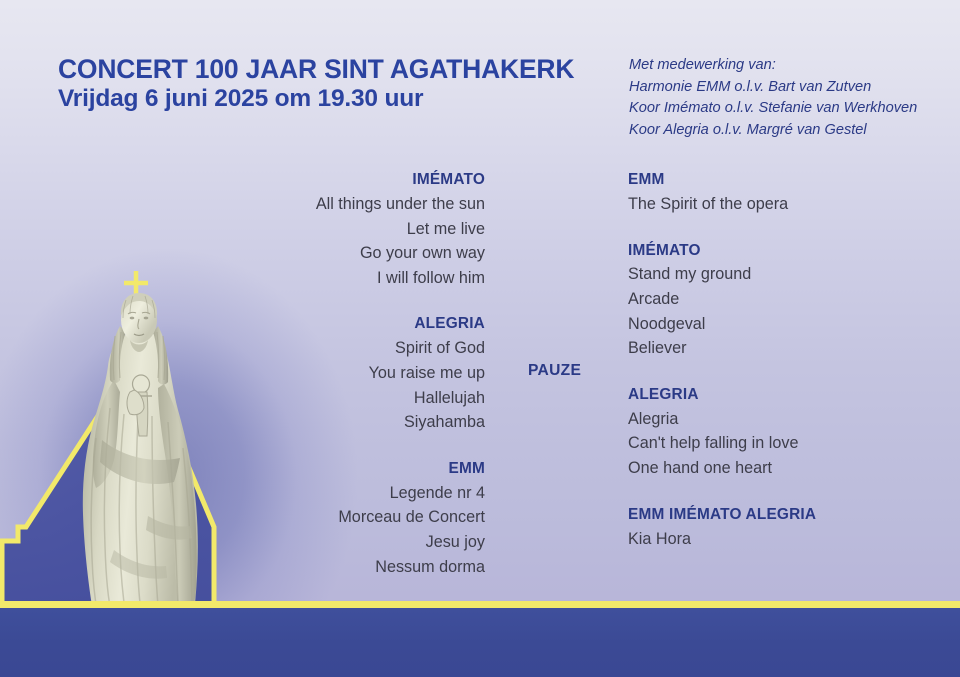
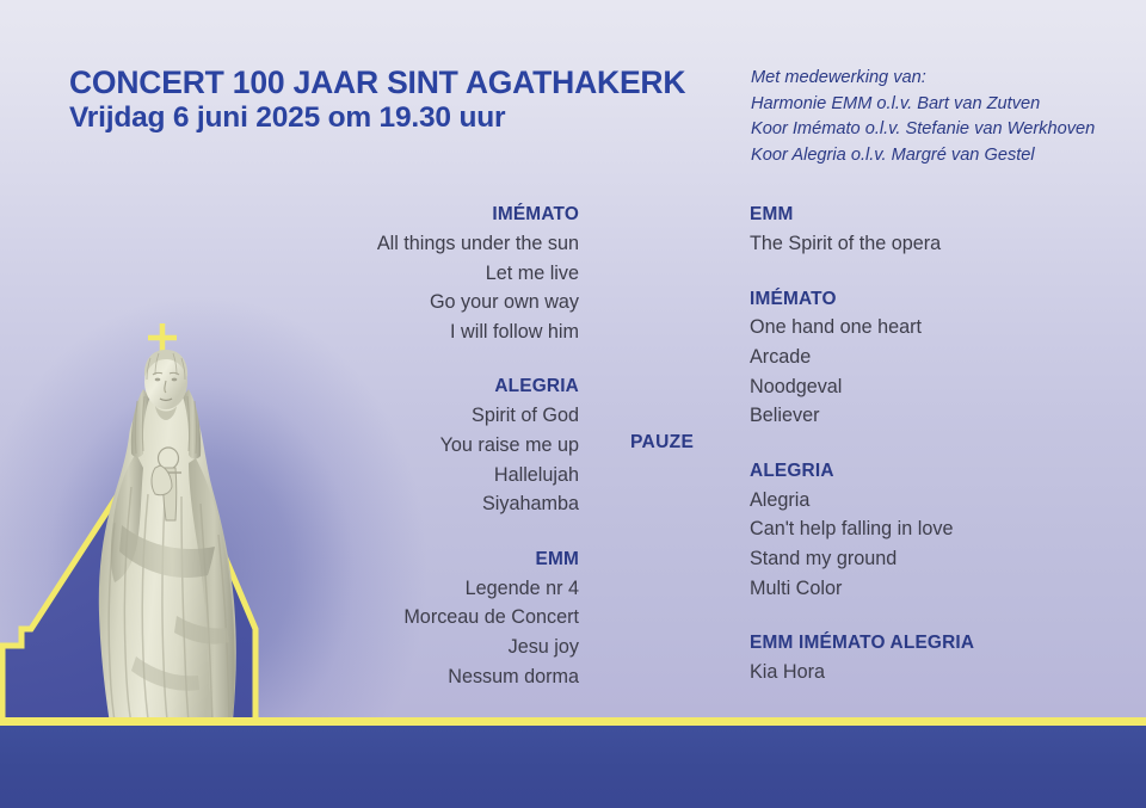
  CONCERT 100 JAAR SINT AGATHAKERK
  Vrijdag 6 juni 2025 om 19.30 uur
  Met medewerking van:
  Harmonie EMM o.l.v. Bart van Zutven
  Koor Imémato o.l.v. Stefanie van Werkhoven
  Koor Alegria o.l.v. Margré van Gestel
  IMÉMATO
  All things under the sun
  Let me live
  Go your own way
  I will follow him
  ALEGRIA
  Spirit of God
  You raise me up
  Hallelujah
  Siyahamba
  EMM
  Legende nr 4
  Morceau de Concert
  Jesu joy
  Nessum dorma
  PAUZE
  EMM
  The Spirit of the opera
  IMÉMATO
- Stand my ground
+ One hand one heart
  Arcade
  Noodgeval
  Believer
  ALEGRIA
  Alegria
  Can't help falling in love
- One hand one heart
+ Stand my ground
+ Multi Color
  EMM IMÉMATO ALEGRIA
  Kia Hora
